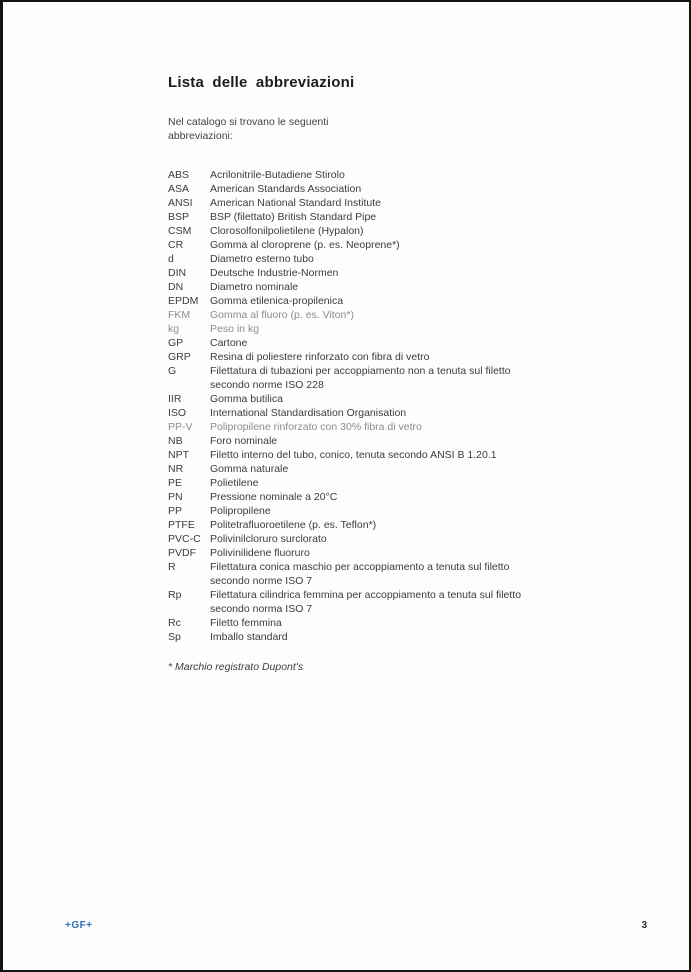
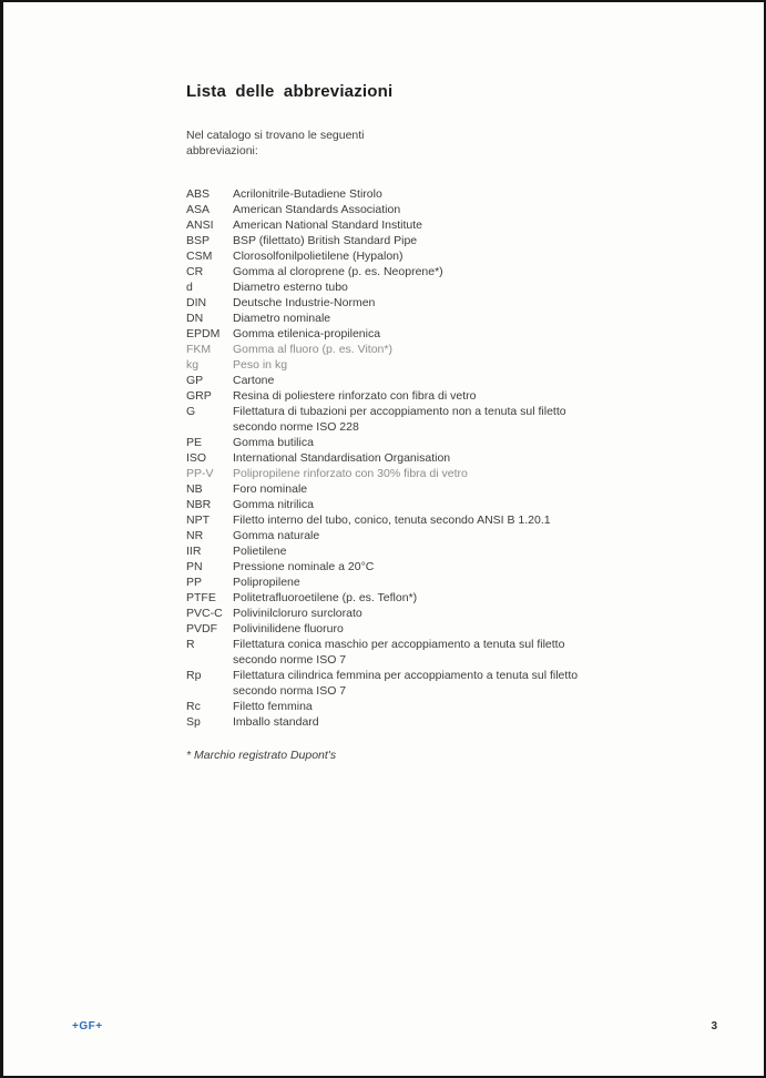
  Lista delle abbreviazioni
  Nel catalogo si trovano le seguenti
  abbreviazioni:
  ABS
  Acrilonitrile-Butadiene Stirolo
  ASA
  American Standards Association
  ANSI
  American National Standard Institute
  BSP
  BSP (filettato) British Standard Pipe
  CSM
  Clorosolfonilpolietilene (Hypalon)
  CR
  Gomma al cloroprene (p. es. Neoprene*)
  d
  Diametro esterno tubo
  DIN
  Deutsche Industrie-Normen
  DN
  Diametro nominale
  EPDM
  Gomma etilenica-propilenica
  FKM
  Gomma al fluoro (p. es. Viton*)
  kg
  Peso in kg
  GP
  Cartone
  GRP
  Resina di poliestere rinforzato con fibra di vetro
  G
  Filettatura di tubazioni per accoppiamento non a tenuta sul filetto
  secondo norme ISO 228
- IIR
+ PE
  Gomma butilica
  ISO
  International Standardisation Organisation
  PP-V
  Polipropilene rinforzato con 30% fibra di vetro
  NB
  Foro nominale
+ NBR
+ Gomma nitrilica
  NPT
  Filetto interno del tubo, conico, tenuta secondo ANSI B 1.20.1
  NR
  Gomma naturale
- PE
+ IIR
  Polietilene
  PN
  Pressione nominale a 20°C
  PP
  Polipropilene
  PTFE
  Politetrafluoroetilene (p. es. Teflon*)
  PVC-C
  Polivinilcloruro surclorato
  PVDF
  Polivinilidene fluoruro
  R
  Filettatura conica maschio per accoppiamento a tenuta sul filetto
  secondo norme ISO 7
  Rp
  Filettatura cilindrica femmina per accoppiamento a tenuta sul filetto
  secondo norma ISO 7
  Rc
  Filetto femmina
  Sp
  Imballo standard
  * Marchio registrato Dupont's
  +GF+
  3
